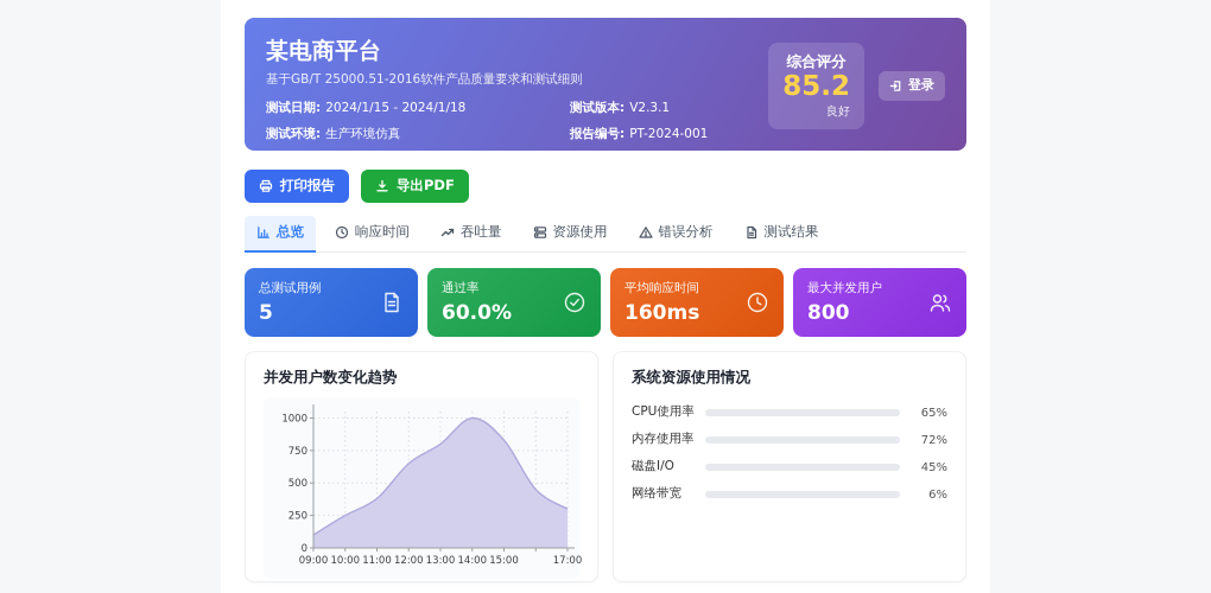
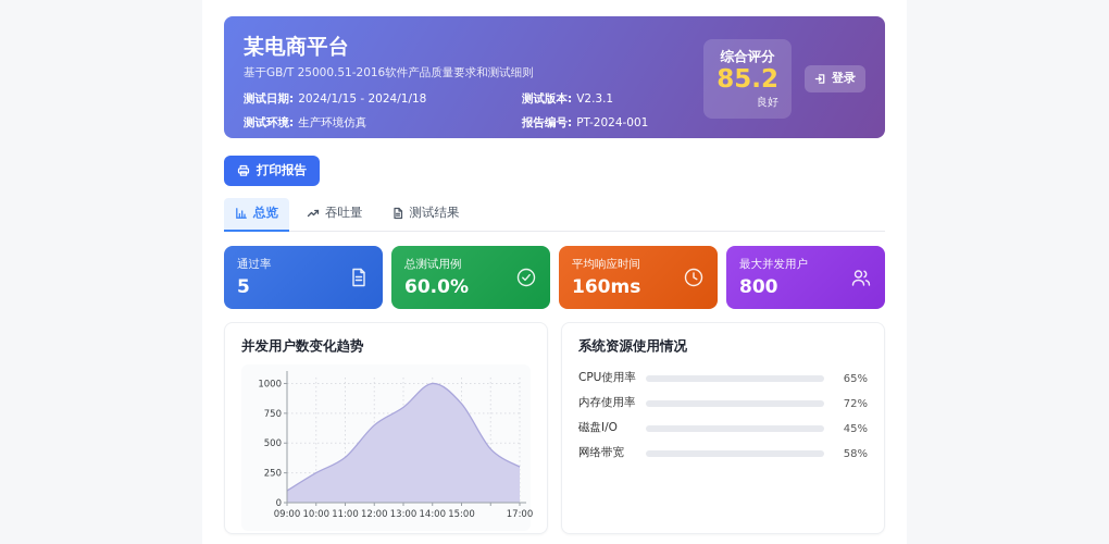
  某电商平台
  基于GB/T 25000.51-2016软件产品质量要求和测试细则
  测试日期: 2024/1/15 - 2024/1/18
  测试版本: V2.3.1
  测试环境: 生产环境仿真
  报告编号: PT-2024-001
  综合评分
  85.2
  良好
  登录
  打印报告
- 导出PDF
  总览
- 响应时间
  吞吐量
- 资源使用
- 错误分析
  测试结果
- 总测试用例
+ 通过率
  5
- 通过率
+ 总测试用例
  60.0%
  平均响应时间
  160ms
  最大并发用户
  800
  并发用户数变化趋势
  0
  250
  500
  750
  1000
  09:00
  10:00
  11:00
  12:00
  13:00
  14:00
  15:00
  17:00
  系统资源使用情况
  CPU使用率
  65%
  内存使用率
  72%
  磁盘I/O
  45%
  网络带宽
- 6%
+ 58%
